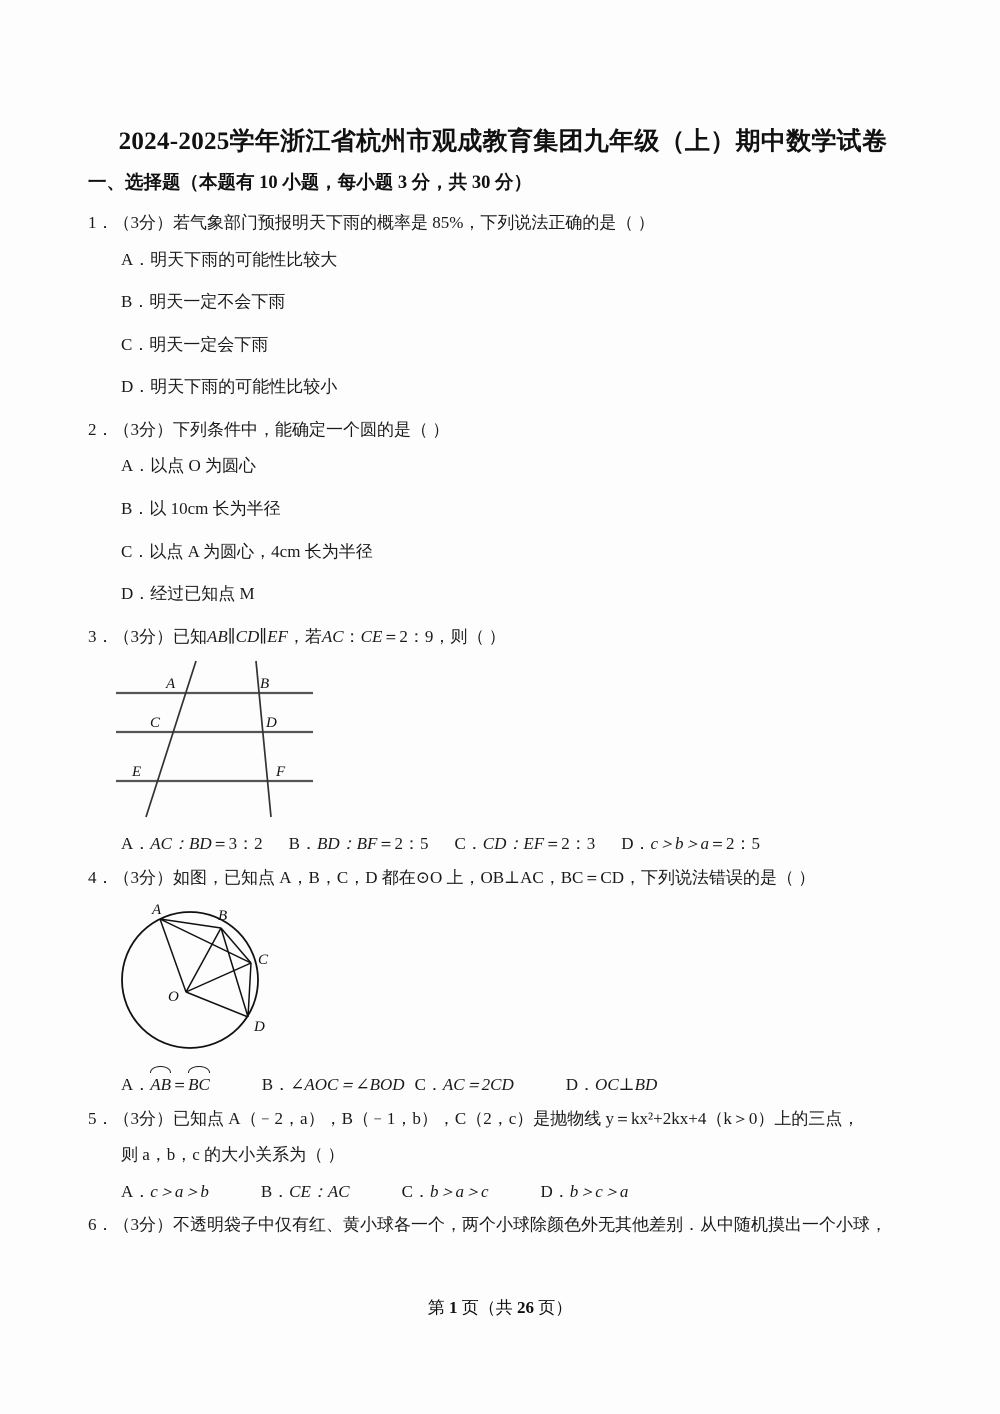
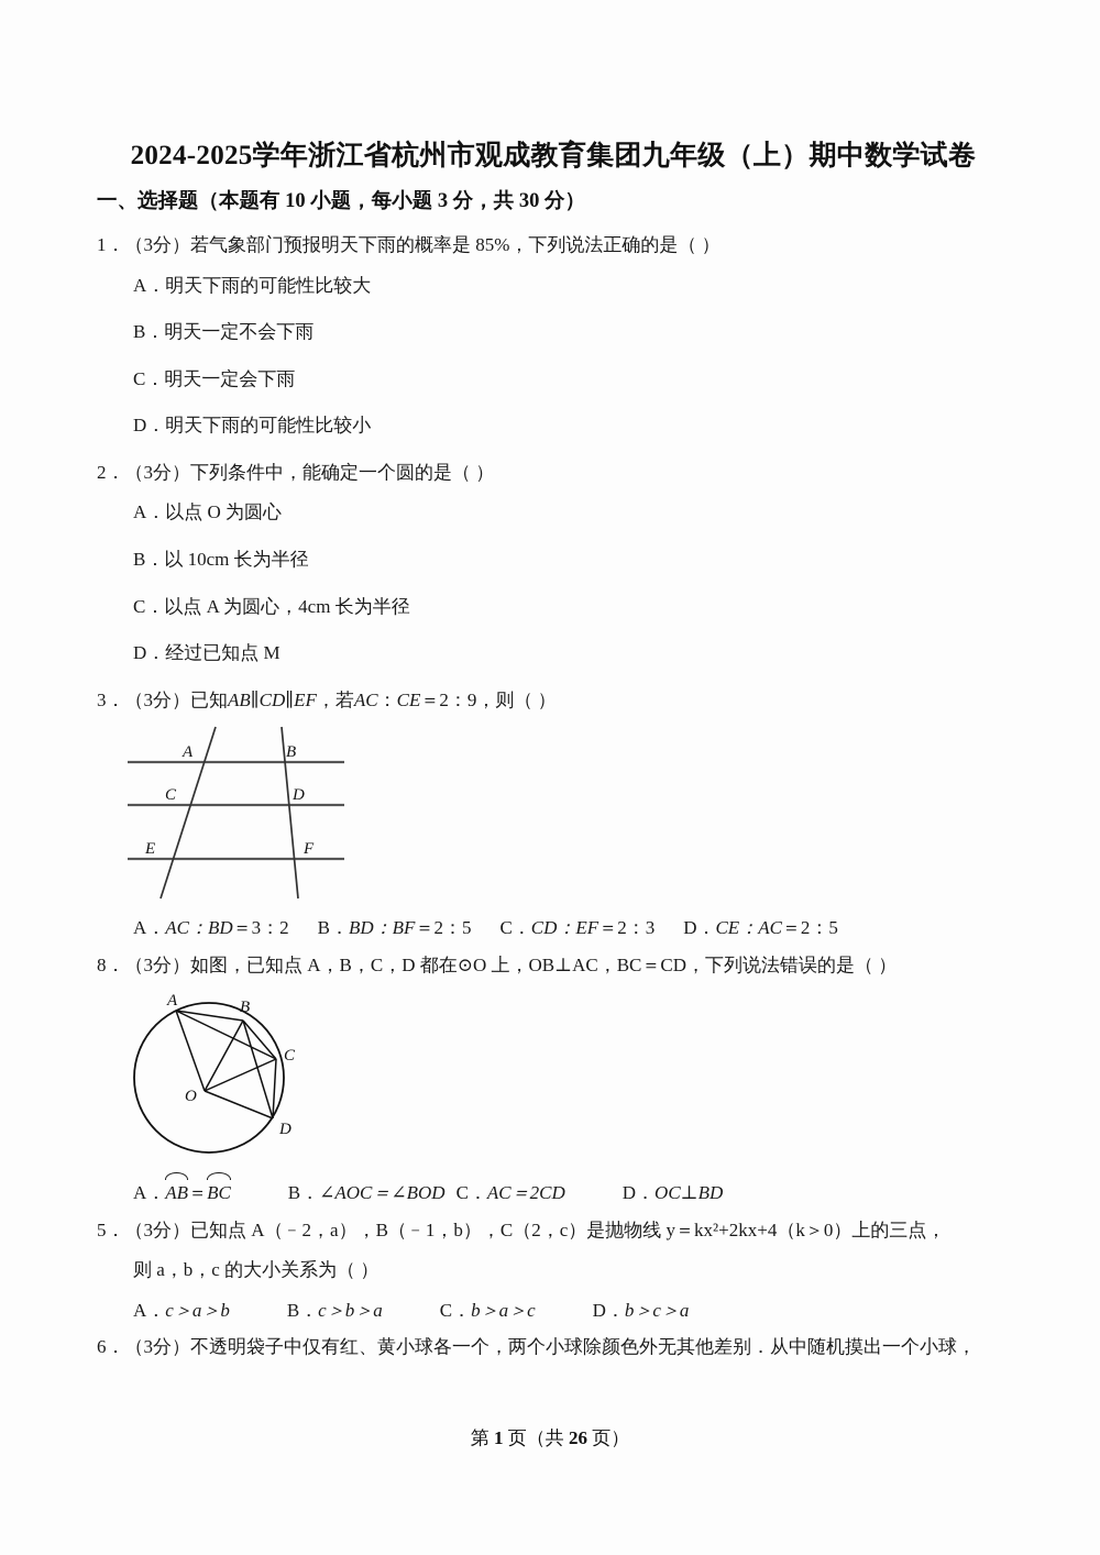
  2024-2025学年浙江省杭州市观成教育集团九年级（上）期中数学试卷
  一、选择题（本题有 10 小题，每小题 3 分，共 30 分）
  1．（3分）若气象部门预报明天下雨的概率是 85%，下列说法正确的是（ ）
  A．明天下雨的可能性比较大
  B．明天一定不会下雨
  C．明天一定会下雨
  D．明天下雨的可能性比较小
  2．（3分）下列条件中，能确定一个圆的是（ ）
  A．以点 O 为圆心
  B．以 10cm 长为半径
  C．以点 A 为圆心，4cm 长为半径
  D．经过已知点 M
  3．（3分）已知AB∥CD∥EF，若AC：CE＝2：9，则（ ）
  A
  B
  C
  D
  E
  F
- A．AC：BD＝3：2 B．BD：BF＝2：5 C．CD：EF＝2：3 D．c＞b＞a＝2：5
+ A．AC：BD＝3：2 B．BD：BF＝2：5 C．CD：EF＝2：3 D．CE：AC＝2：5
- 4．（3分）如图，已知点 A，B，C，D 都在⊙O 上，OB⊥AC，BC＝CD，下列说法错误的是（ ）
+ 8．（3分）如图，已知点 A，B，C，D 都在⊙O 上，OB⊥AC，BC＝CD，下列说法错误的是（ ）
  A
  B
  C
  D
  O
  A．AB＝BC B．∠AOC＝∠BOD C．AC＝2CD D．OC⊥BD
  5．（3分）已知点 A（﹣2，a），B（﹣1，b），C（2，c）是抛物线 y＝kx²+2kx+4（k＞0）上的三点，
  则 a，b，c 的大小关系为（ ）
- A．c＞a＞b B．CE：AC C．b＞a＞c D．b＞c＞a
+ A．c＞a＞b B．c＞b＞a C．b＞a＞c D．b＞c＞a
  6．（3分）不透明袋子中仅有红、黄小球各一个，两个小球除颜色外无其他差别．从中随机摸出一个小球，
  第 1 页（共 26 页）
